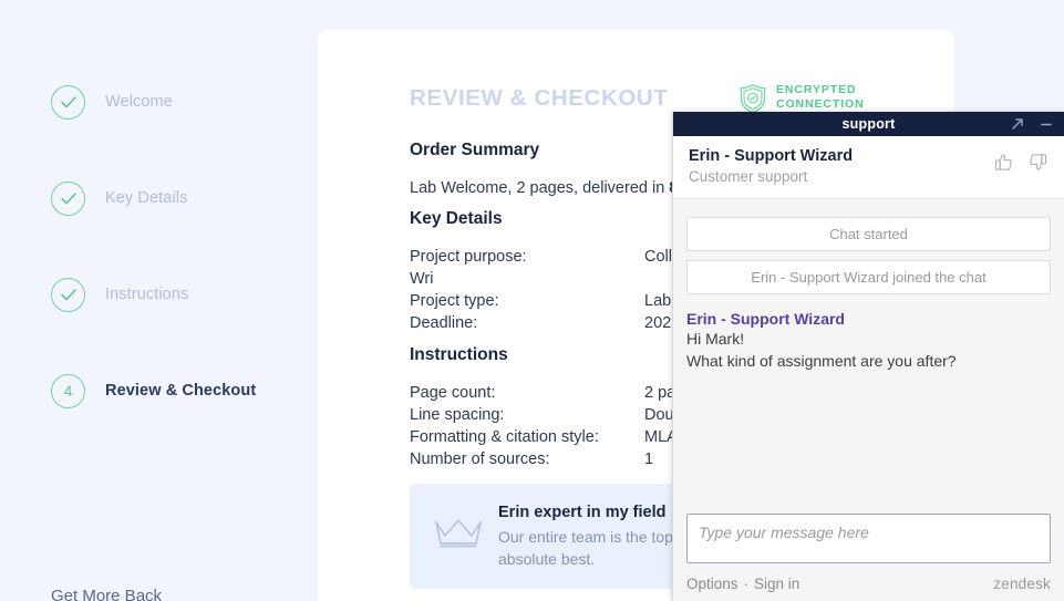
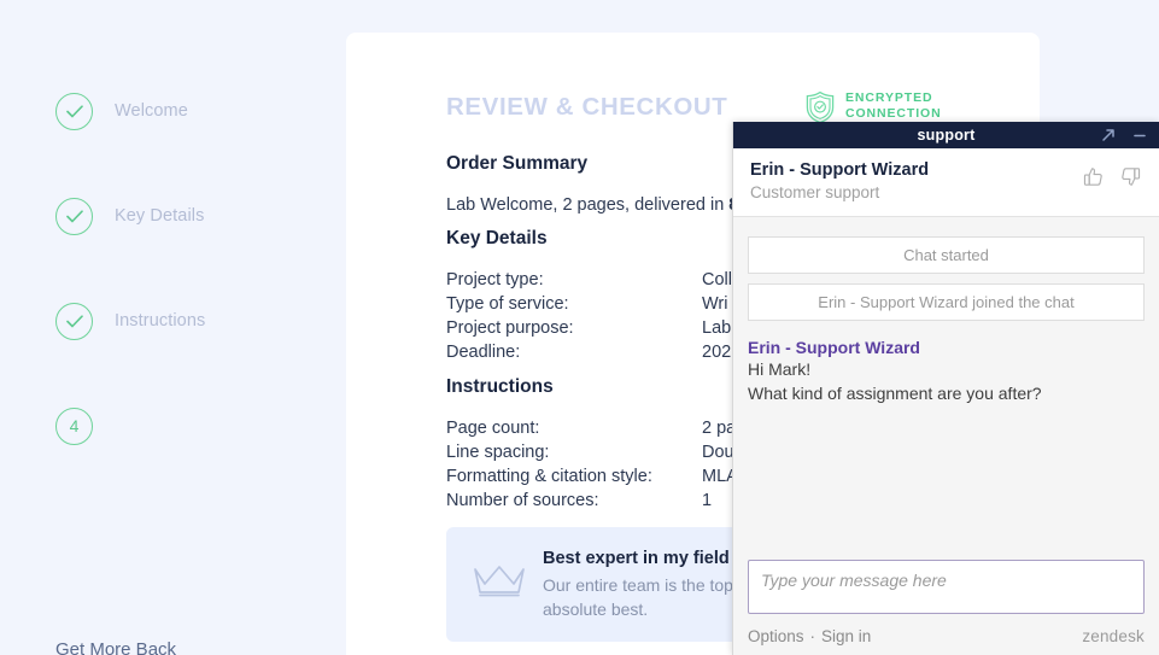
  Welcome
  Key Details
  Instructions
  4
- Review & Checkout
  Get More Back
  REVIEW & CHECKOUT
  ENCRYPTED
  CONNECTION
  Order Summary
  Lab Welcome, 2 pages, delivered in
  Key Details
- Project purpose:
+ Project type:
  Coll
+ Type of service:
  Wri
- Project type:
+ Project purpose:
  Lab
  Deadline:
  202
  Instructions
  Page count:
  Line spacing:
  Dou
  Formatting & citation style:
  Number of sources:
  1
- Erin expert in my field
+ Best expert in my field
  support
  Erin - Support Wizard
  Customer support
  Chat started
  Erin - Support Wizard joined the chat
  Erin - Support Wizard
  Hi Mark!
  What kind of assignment are you after?
  Type your message here
  Options
  ·
  Sign in
  zendesk
